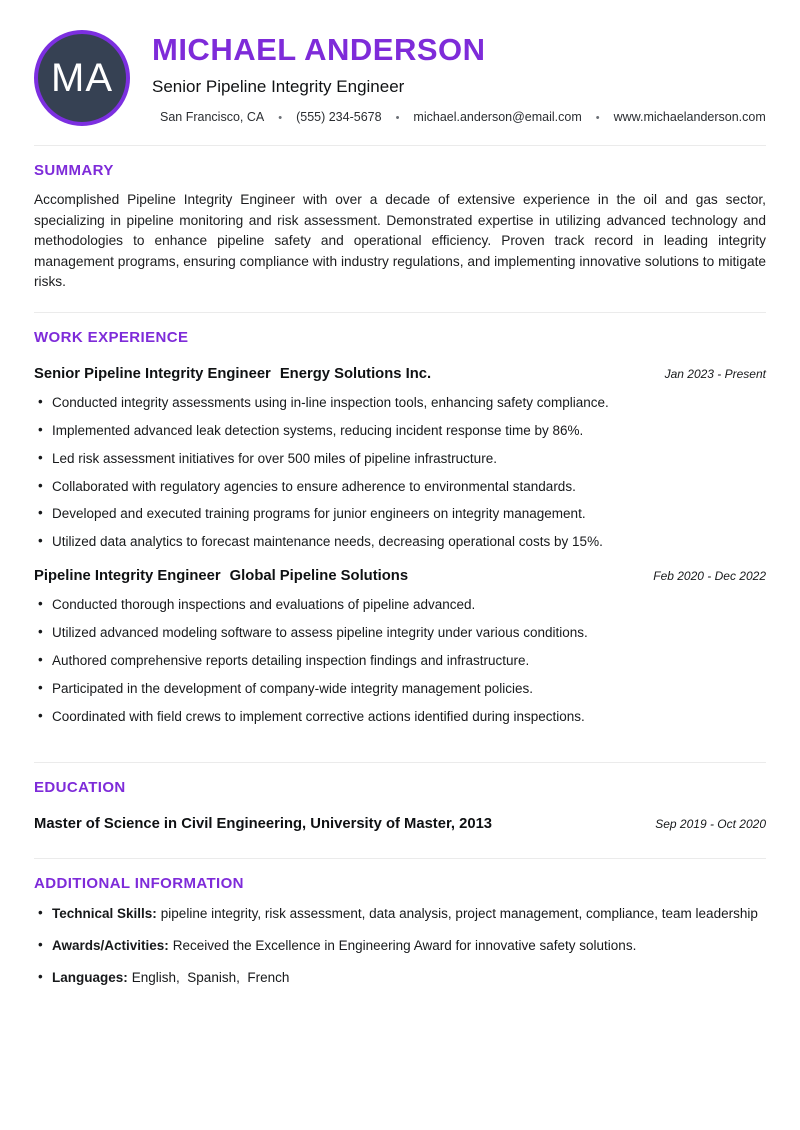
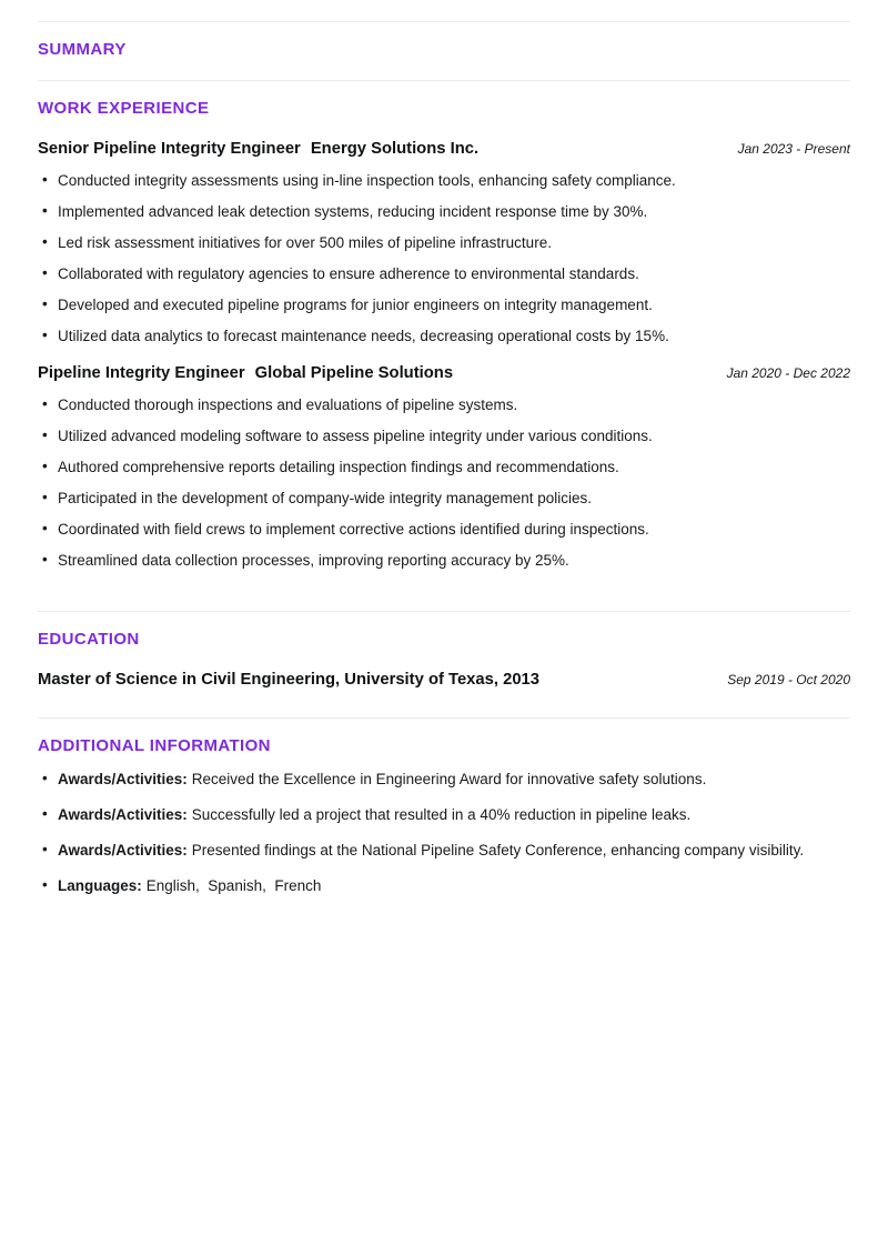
- MA
- MICHAEL ANDERSON
- Senior Pipeline Integrity Engineer
- San Francisco, CA
- (555) 234-5678
- michael.anderson@email.com
- www.michaelanderson.com
  SUMMARY
- Accomplished Pipeline Integrity Engineer with over a decade of extensive experience in the oil and gas sector, specializing in pipeline monitoring and risk assessment. Demonstrated expertise in utilizing advanced technology and methodologies to enhance pipeline safety and operational efficiency. Proven track record in leading integrity management programs, ensuring compliance with industry regulations, and implementing innovative solutions to mitigate risks.
  WORK EXPERIENCE
  Senior Pipeline Integrity Engineer Energy Solutions Inc.
  Jan 2023 - Present
  Conducted integrity assessments using in-line inspection tools, enhancing safety compliance.
- Implemented advanced leak detection systems, reducing incident response time by 86%.
+ Implemented advanced leak detection systems, reducing incident response time by 30%.
  Led risk assessment initiatives for over 500 miles of pipeline infrastructure.
  Collaborated with regulatory agencies to ensure adherence to environmental standards.
- Developed and executed training programs for junior engineers on integrity management.
+ Developed and executed pipeline programs for junior engineers on integrity management.
  Utilized data analytics to forecast maintenance needs, decreasing operational costs by 15%.
  Pipeline Integrity Engineer Global Pipeline Solutions
- Feb 2020 - Dec 2022
+ Jan 2020 - Dec 2022
- Conducted thorough inspections and evaluations of pipeline advanced.
+ Conducted thorough inspections and evaluations of pipeline systems.
  Utilized advanced modeling software to assess pipeline integrity under various conditions.
- Authored comprehensive reports detailing inspection findings and infrastructure.
+ Authored comprehensive reports detailing inspection findings and recommendations.
  Participated in the development of company-wide integrity management policies.
  Coordinated with field crews to implement corrective actions identified during inspections.
+ Streamlined data collection processes, improving reporting accuracy by 25%.
  EDUCATION
- Master of Science in Civil Engineering, University of Master, 2013
+ Master of Science in Civil Engineering, University of Texas, 2013
  Sep 2019 - Oct 2020
  ADDITIONAL INFORMATION
- Technical Skills: pipeline integrity, risk assessment, data analysis, project management, compliance, team leadership
  Awards/Activities: Received the Excellence in Engineering Award for innovative safety solutions.
+ Awards/Activities: Successfully led a project that resulted in a 40% reduction in pipeline leaks.
+ Awards/Activities: Presented findings at the National Pipeline Safety Conference, enhancing company visibility.
  Languages: English, Spanish, French
